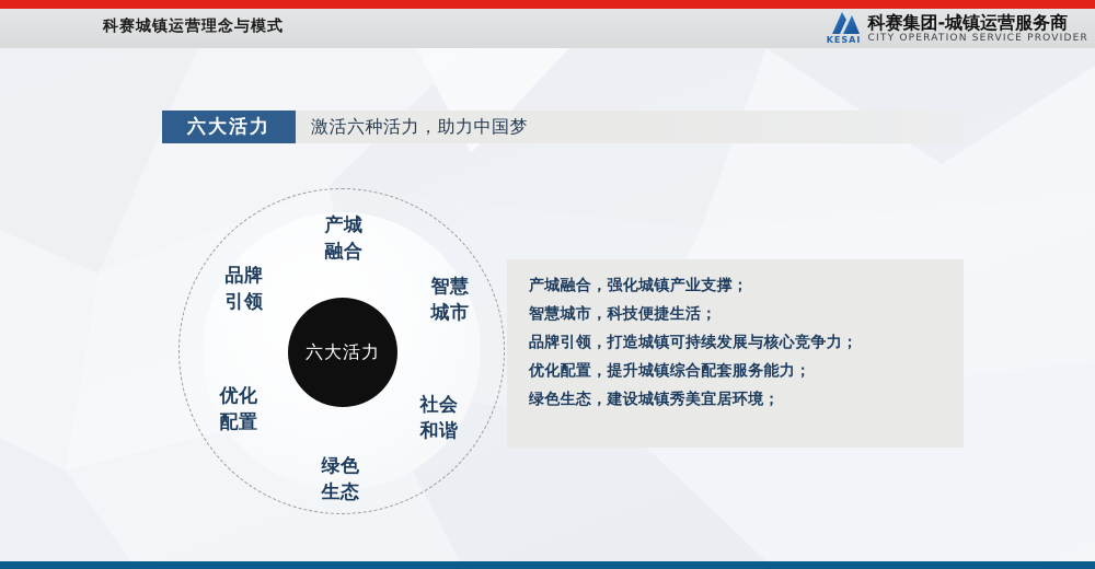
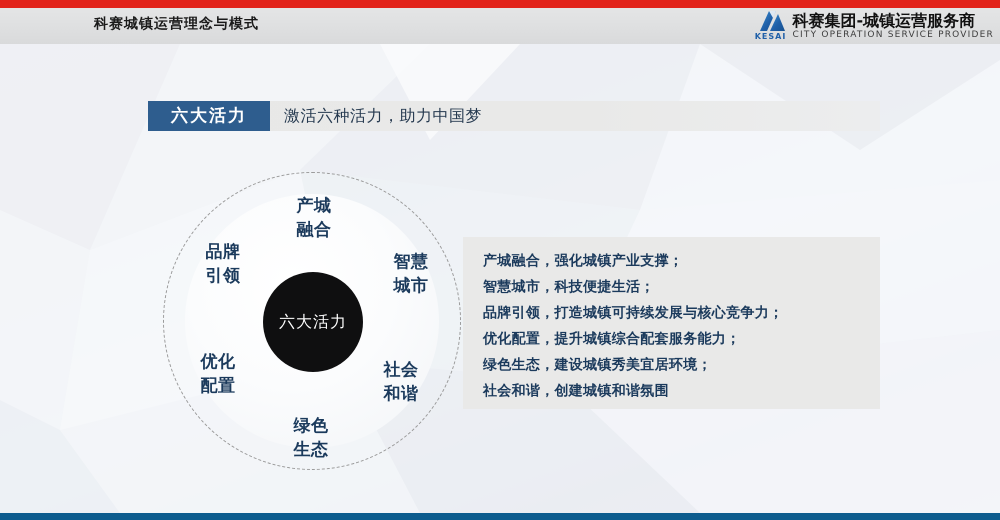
  科赛城镇运营理念与模式
  KESAI
  科赛集团-城镇运营服务商
  CITY OPERATION SERVICE PROVIDER
  六大活力
  激活六种活力，助力中国梦
  六大活力
  产城
  融合
  智慧
  城市
  社会
  和谐
  绿色
  生态
  优化
  配置
  品牌
  引领
  产城融合，强化城镇产业支撑；
  智慧城市，科技便捷生活；
  品牌引领，打造城镇可持续发展与核心竞争力；
  优化配置，提升城镇综合配套服务能力；
  绿色生态，建设城镇秀美宜居环境；
+ 社会和谐，创建城镇和谐氛围
